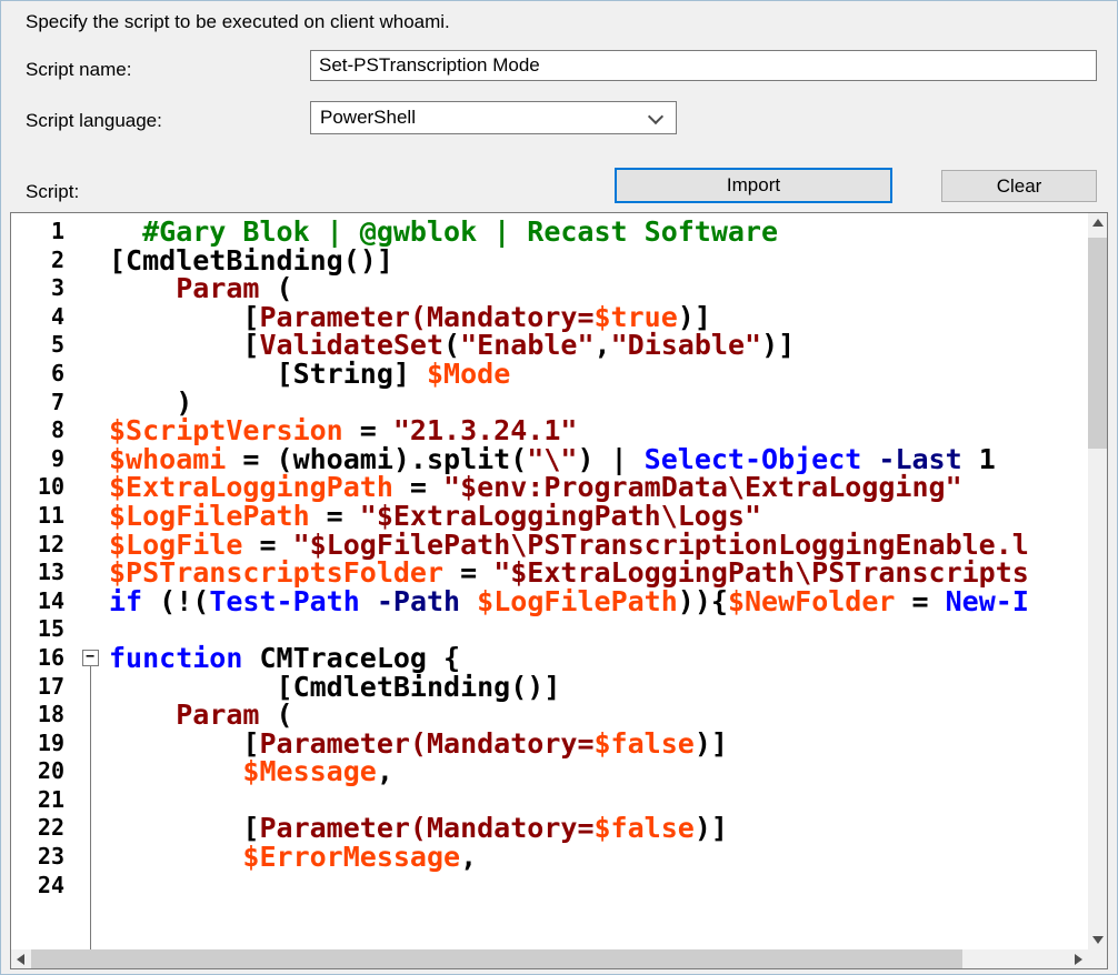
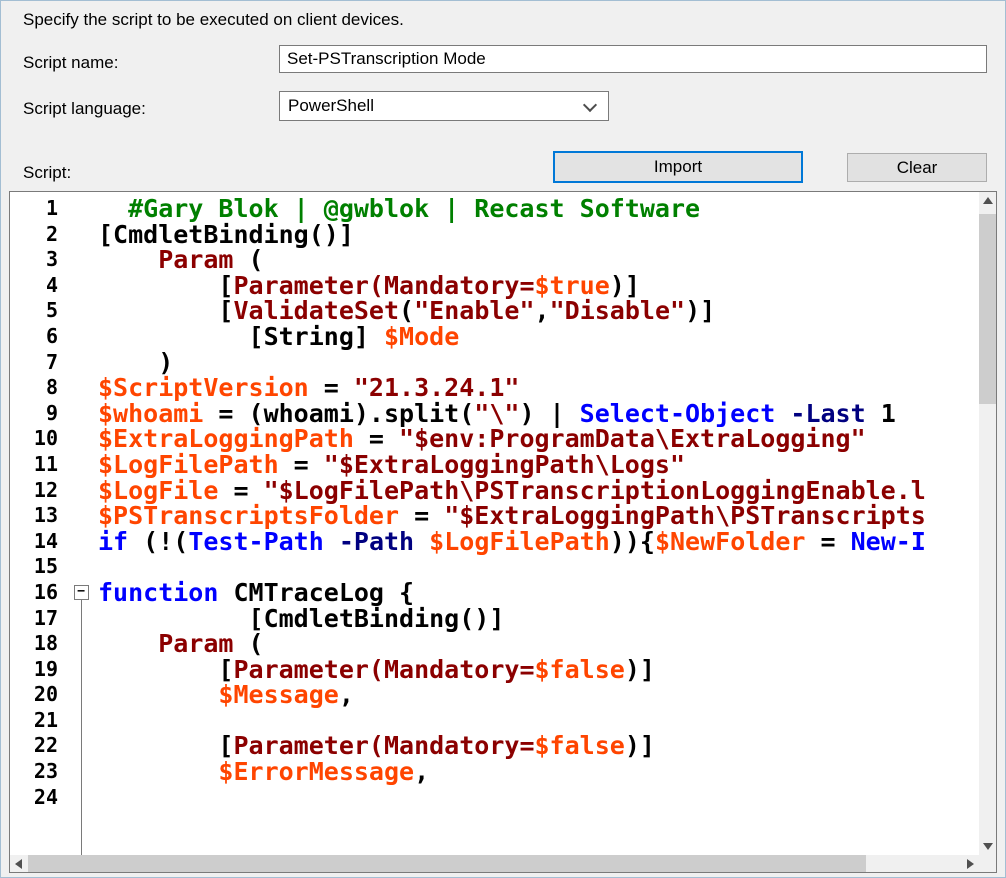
- Specify the script to be executed on client whoami.
+ Specify the script to be executed on client devices.
  Script name:
  Set-PSTranscription Mode
  Script language:
  PowerShell
  Script:
  Import
  Clear
  1
  2
  3
  4
  5
  6
  7
  8
  9
  10
  11
  12
  13
  14
  15
  16
  17
  18
  19
  20
  21
  22
  23
  24
  −
  #Gary Blok | @gwblok | Recast Software
  [CmdletBinding()]
  Param (
  [Parameter(Mandatory=$true)]
  [ValidateSet("Enable","Disable")]
  [String] $Mode
  )
  $ScriptVersion = "21.3.24.1"
  $whoami = (whoami).split("\") | Select-Object -Last 1
  $ExtraLoggingPath = "$env:ProgramData\ExtraLogging"
  $LogFilePath = "$ExtraLoggingPath\Logs"
  $LogFile = "$LogFilePath\PSTranscriptionLoggingEnable.l
  $PSTranscriptsFolder = "$ExtraLoggingPath\PSTranscripts
  if (!(Test-Path -Path $LogFilePath)){$NewFolder = New-I
  function CMTraceLog {
  [CmdletBinding()]
  Param (
  [Parameter(Mandatory=$false)]
  $Message,
  [Parameter(Mandatory=$false)]
  $ErrorMessage,
